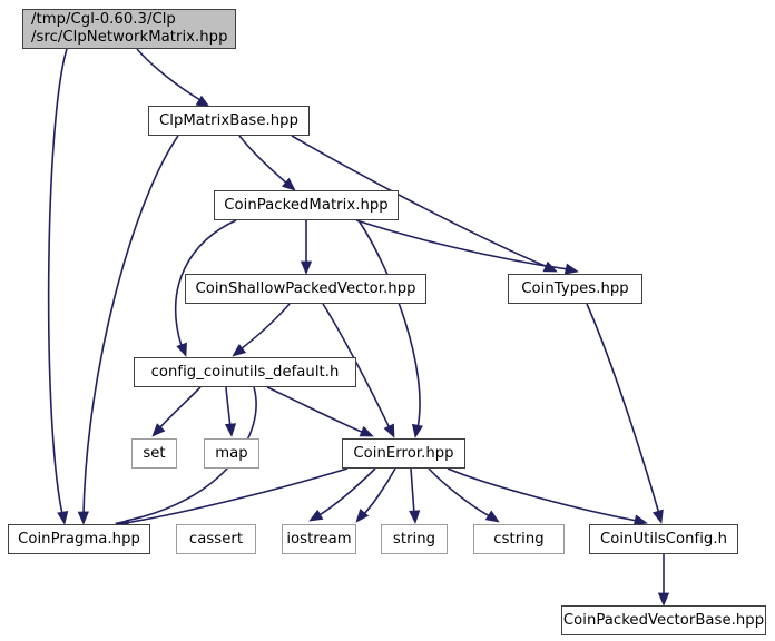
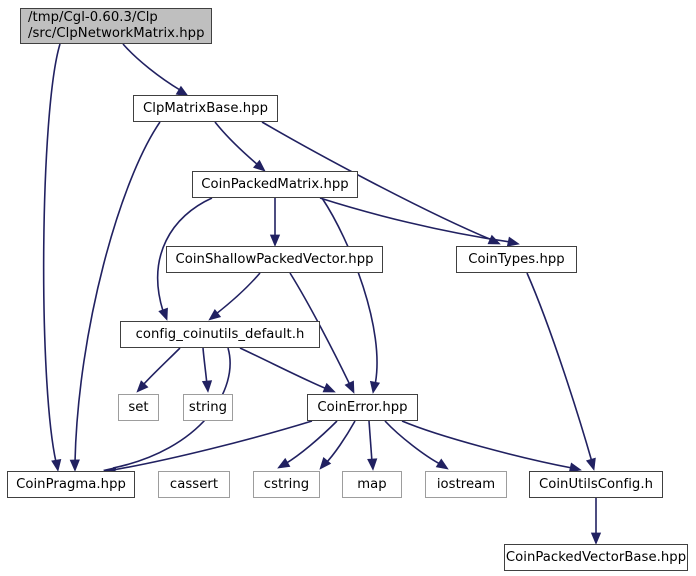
  /tmp/Cgl-0.60.3/Clp
  /src/ClpNetworkMatrix.hpp
  ClpMatrixBase.hpp
  CoinPackedMatrix.hpp
  CoinTypes.hpp
  CoinShallowPackedVector.hpp
  config_coinutils_default.h
  set
- map
+ string
  CoinError.hpp
  CoinPragma.hpp
  cassert
- iostream
+ cstring
- string
+ map
- cstring
+ iostream
  CoinUtilsConfig.h
  CoinPackedVectorBase.hpp
